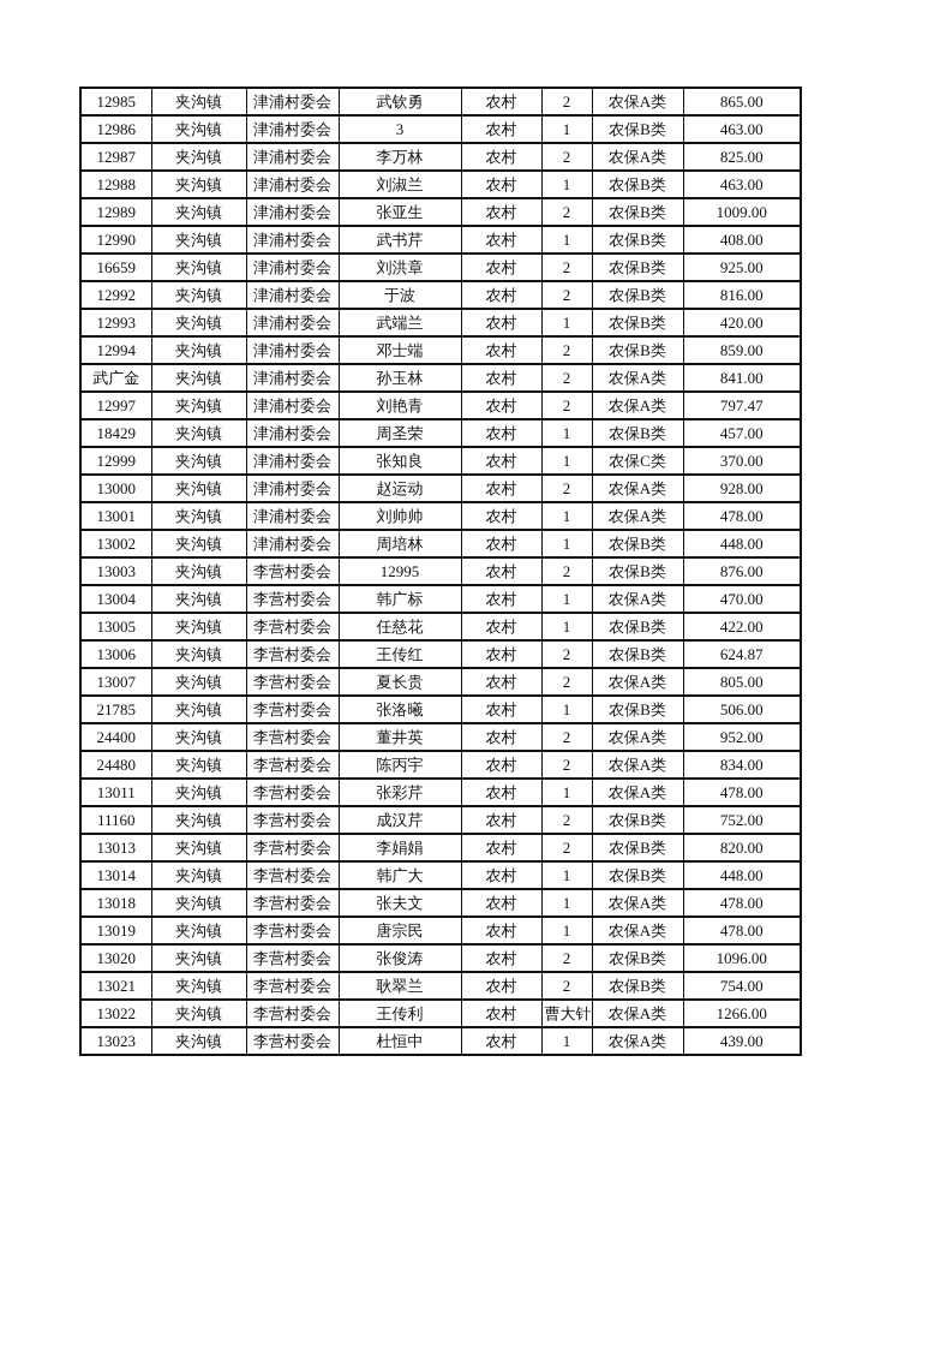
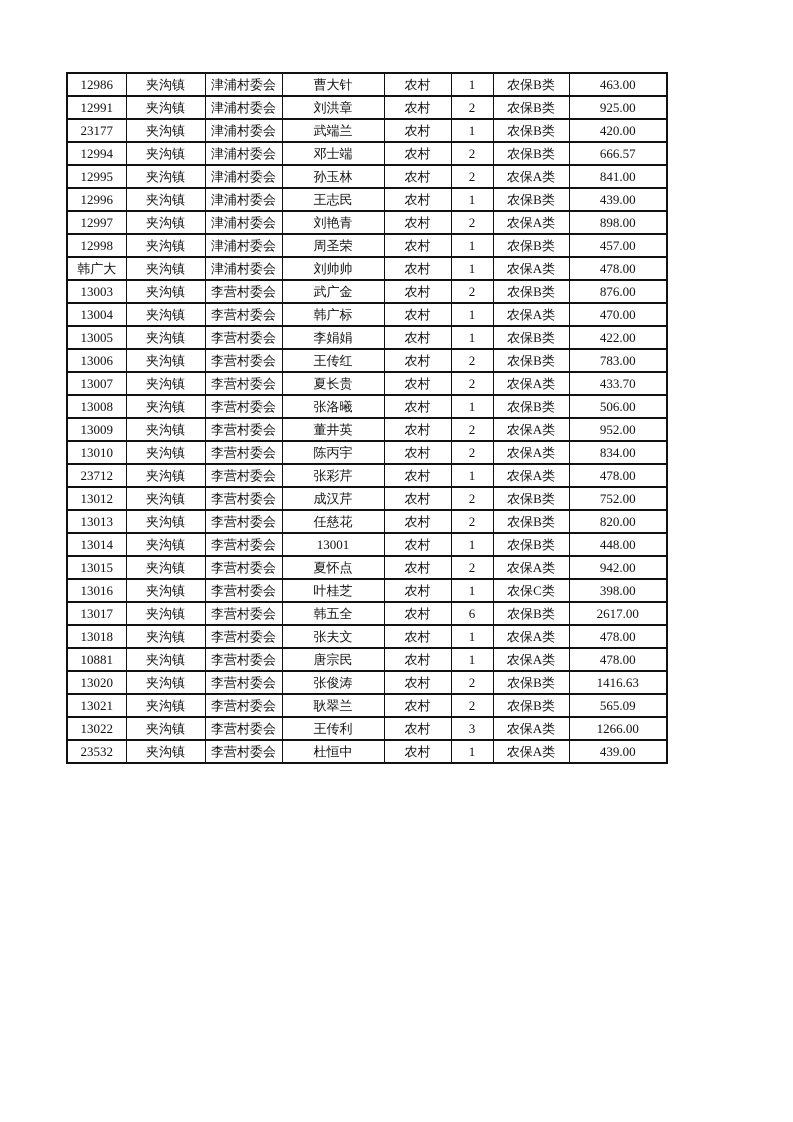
- 12985	夹沟镇	津浦村委会	武钦勇	农村	2	农保A类	865.00
- 12986	夹沟镇	津浦村委会	3	农村	1	农保B类	463.00
+ 12986	夹沟镇	津浦村委会	曹大针	农村	1	农保B类	463.00
- 12987	夹沟镇	津浦村委会	李万林	农村	2	农保A类	825.00
- 12988	夹沟镇	津浦村委会	刘淑兰	农村	1	农保B类	463.00
- 12989	夹沟镇	津浦村委会	张亚生	农村	2	农保B类	1009.00
- 12990	夹沟镇	津浦村委会	武书芹	农村	1	农保B类	408.00
- 16659	夹沟镇	津浦村委会	刘洪章	农村	2	农保B类	925.00
+ 12991	夹沟镇	津浦村委会	刘洪章	农村	2	农保B类	925.00
- 12992	夹沟镇	津浦村委会	于波	农村	2	农保B类	816.00
- 12993	夹沟镇	津浦村委会	武端兰	农村	1	农保B类	420.00
+ 23177	夹沟镇	津浦村委会	武端兰	农村	1	农保B类	420.00
- 12994	夹沟镇	津浦村委会	邓士端	农村	2	农保B类	859.00
+ 12994	夹沟镇	津浦村委会	邓士端	农村	2	农保B类	666.57
- 武广金	夹沟镇	津浦村委会	孙玉林	农村	2	农保A类	841.00
+ 12995	夹沟镇	津浦村委会	孙玉林	农村	2	农保A类	841.00
+ 12996	夹沟镇	津浦村委会	王志民	农村	1	农保B类	439.00
- 12997	夹沟镇	津浦村委会	刘艳青	农村	2	农保A类	797.47
+ 12997	夹沟镇	津浦村委会	刘艳青	农村	2	农保A类	898.00
- 18429	夹沟镇	津浦村委会	周圣荣	农村	1	农保B类	457.00
+ 12998	夹沟镇	津浦村委会	周圣荣	农村	1	农保B类	457.00
- 12999	夹沟镇	津浦村委会	张知良	农村	1	农保C类	370.00
- 13000	夹沟镇	津浦村委会	赵运动	农村	2	农保A类	928.00
- 13001	夹沟镇	津浦村委会	刘帅帅	农村	1	农保A类	478.00
+ 韩广大	夹沟镇	津浦村委会	刘帅帅	农村	1	农保A类	478.00
- 13002	夹沟镇	津浦村委会	周培林	农村	1	农保B类	448.00
- 13003	夹沟镇	李营村委会	12995	农村	2	农保B类	876.00
+ 13003	夹沟镇	李营村委会	武广金	农村	2	农保B类	876.00
  13004	夹沟镇	李营村委会	韩广标	农村	1	农保A类	470.00
- 13005	夹沟镇	李营村委会	任慈花	农村	1	农保B类	422.00
+ 13005	夹沟镇	李营村委会	李娟娟	农村	1	农保B类	422.00
- 13006	夹沟镇	李营村委会	王传红	农村	2	农保B类	624.87
+ 13006	夹沟镇	李营村委会	王传红	农村	2	农保B类	783.00
- 13007	夹沟镇	李营村委会	夏长贵	农村	2	农保A类	805.00
+ 13007	夹沟镇	李营村委会	夏长贵	农村	2	农保A类	433.70
- 21785	夹沟镇	李营村委会	张洛曦	农村	1	农保B类	506.00
+ 13008	夹沟镇	李营村委会	张洛曦	农村	1	农保B类	506.00
- 24400	夹沟镇	李营村委会	董井英	农村	2	农保A类	952.00
+ 13009	夹沟镇	李营村委会	董井英	农村	2	农保A类	952.00
- 24480	夹沟镇	李营村委会	陈丙宇	农村	2	农保A类	834.00
+ 13010	夹沟镇	李营村委会	陈丙宇	农村	2	农保A类	834.00
- 13011	夹沟镇	李营村委会	张彩芹	农村	1	农保A类	478.00
+ 23712	夹沟镇	李营村委会	张彩芹	农村	1	农保A类	478.00
- 11160	夹沟镇	李营村委会	成汉芹	农村	2	农保B类	752.00
+ 13012	夹沟镇	李营村委会	成汉芹	农村	2	农保B类	752.00
- 13013	夹沟镇	李营村委会	李娟娟	农村	2	农保B类	820.00
+ 13013	夹沟镇	李营村委会	任慈花	农村	2	农保B类	820.00
- 13014	夹沟镇	李营村委会	韩广大	农村	1	农保B类	448.00
+ 13014	夹沟镇	李营村委会	13001	农村	1	农保B类	448.00
+ 13015	夹沟镇	李营村委会	夏怀点	农村	2	农保A类	942.00
+ 13016	夹沟镇	李营村委会	叶桂芝	农村	1	农保C类	398.00
+ 13017	夹沟镇	李营村委会	韩五全	农村	6	农保B类	2617.00
  13018	夹沟镇	李营村委会	张夫文	农村	1	农保A类	478.00
- 13019	夹沟镇	李营村委会	唐宗民	农村	1	农保A类	478.00
+ 10881	夹沟镇	李营村委会	唐宗民	农村	1	农保A类	478.00
- 13020	夹沟镇	李营村委会	张俊涛	农村	2	农保B类	1096.00
+ 13020	夹沟镇	李营村委会	张俊涛	农村	2	农保B类	1416.63
- 13021	夹沟镇	李营村委会	耿翠兰	农村	2	农保B类	754.00
+ 13021	夹沟镇	李营村委会	耿翠兰	农村	2	农保B类	565.09
- 13022	夹沟镇	李营村委会	王传利	农村	曹大针	农保A类	1266.00
+ 13022	夹沟镇	李营村委会	王传利	农村	3	农保A类	1266.00
- 13023	夹沟镇	李营村委会	杜恒中	农村	1	农保A类	439.00
+ 23532	夹沟镇	李营村委会	杜恒中	农村	1	农保A类	439.00
